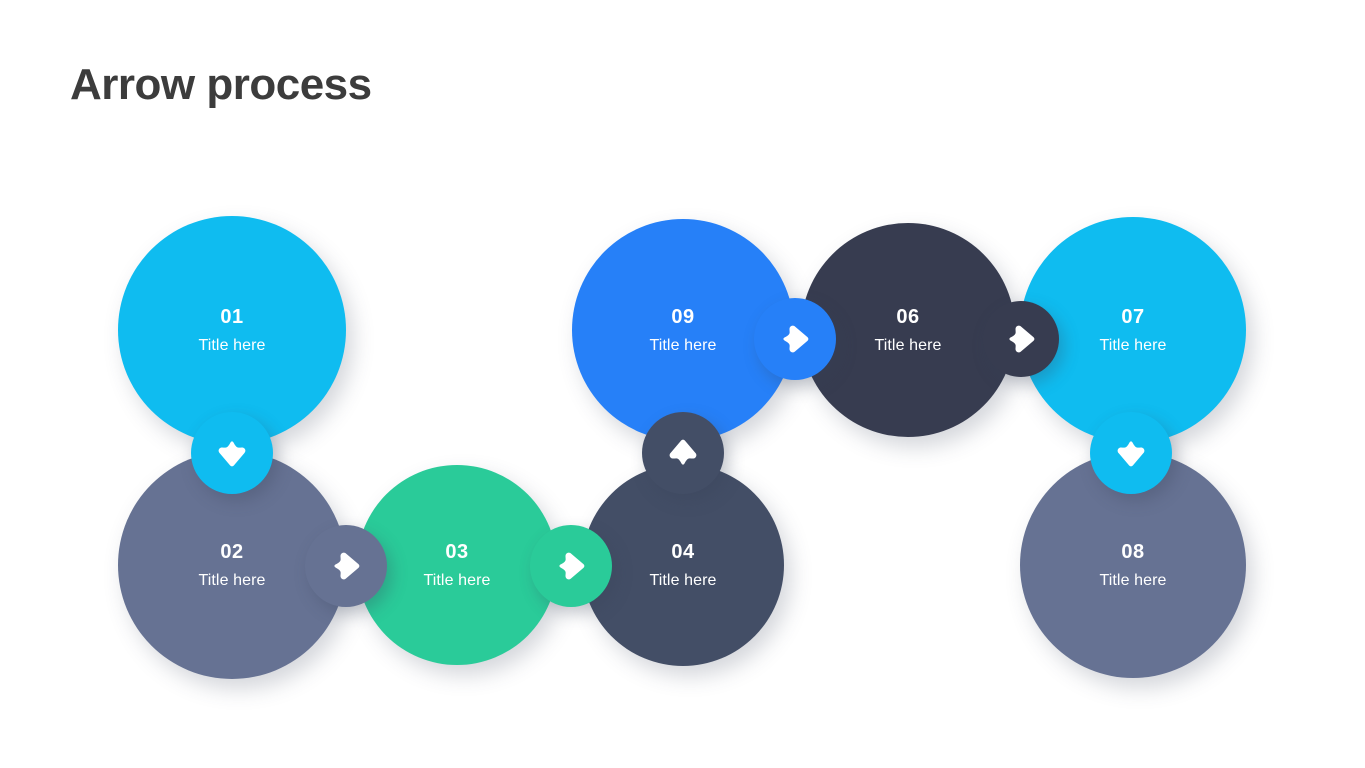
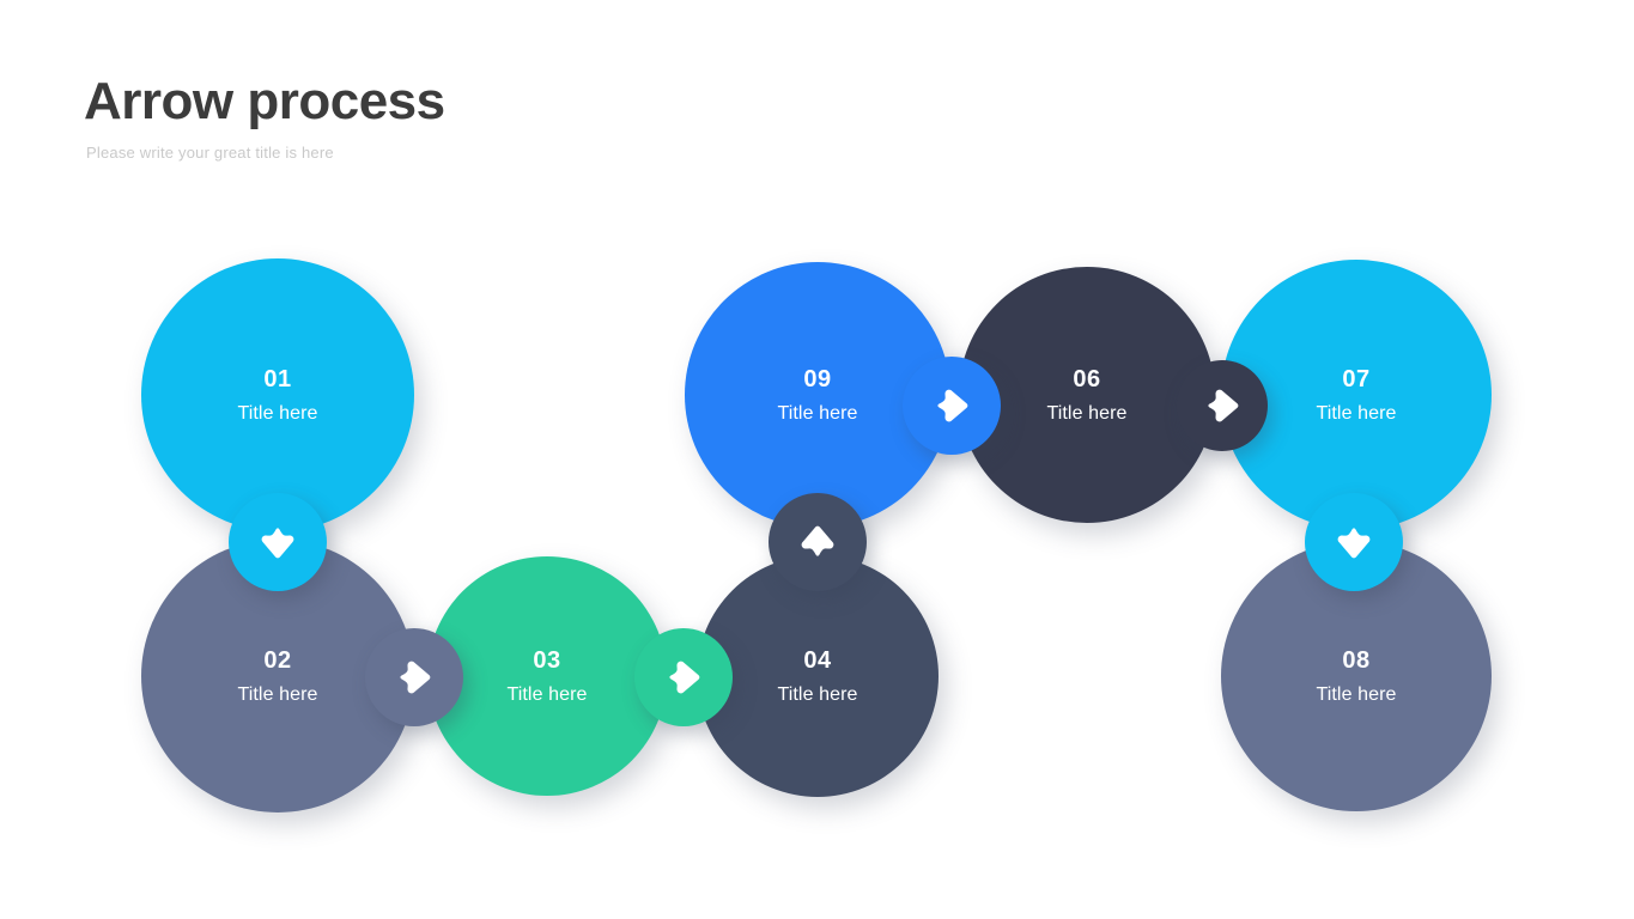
  Arrow process
+ Please write your great title is here
  01
  Title here
  02
  Title here
  03
  Title here
  04
  Title here
  09
  Title here
  06
  Title here
  07
  Title here
  08
  Title here
